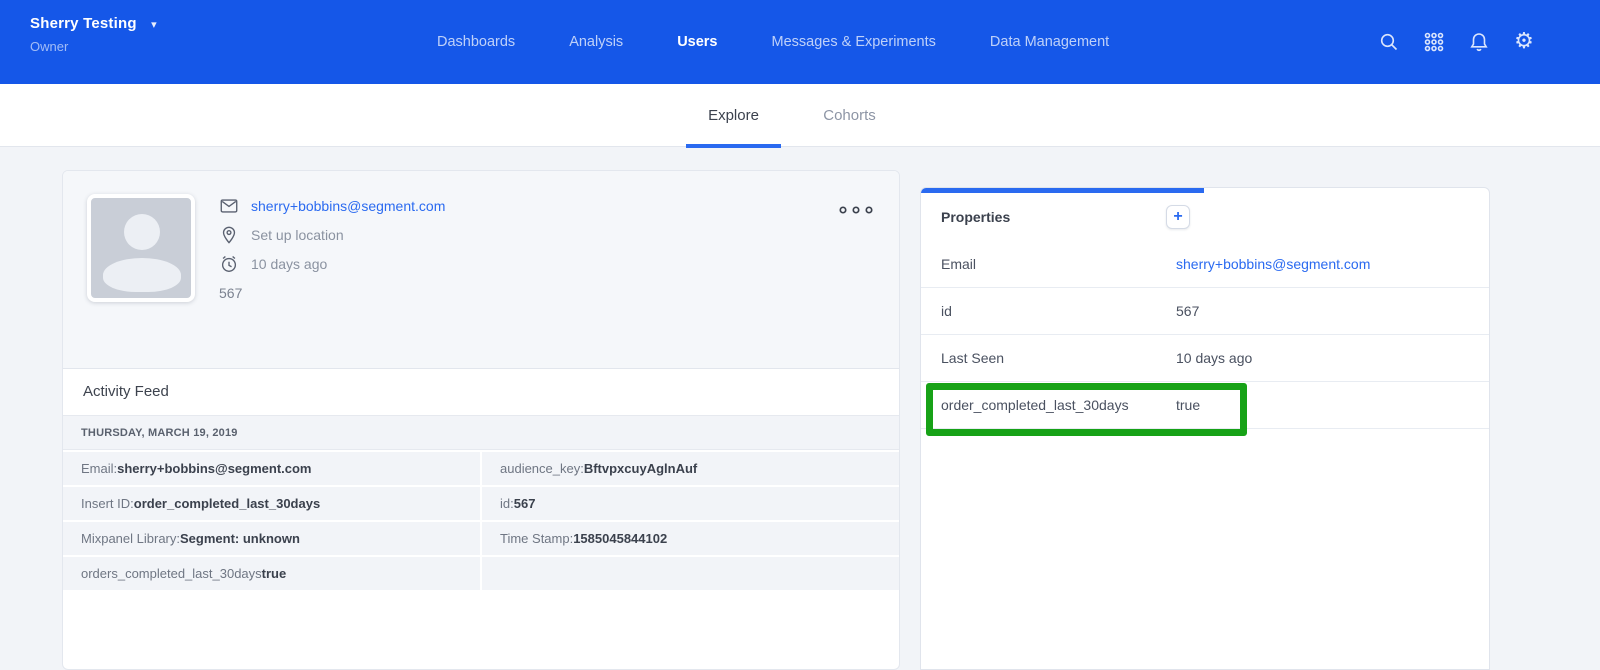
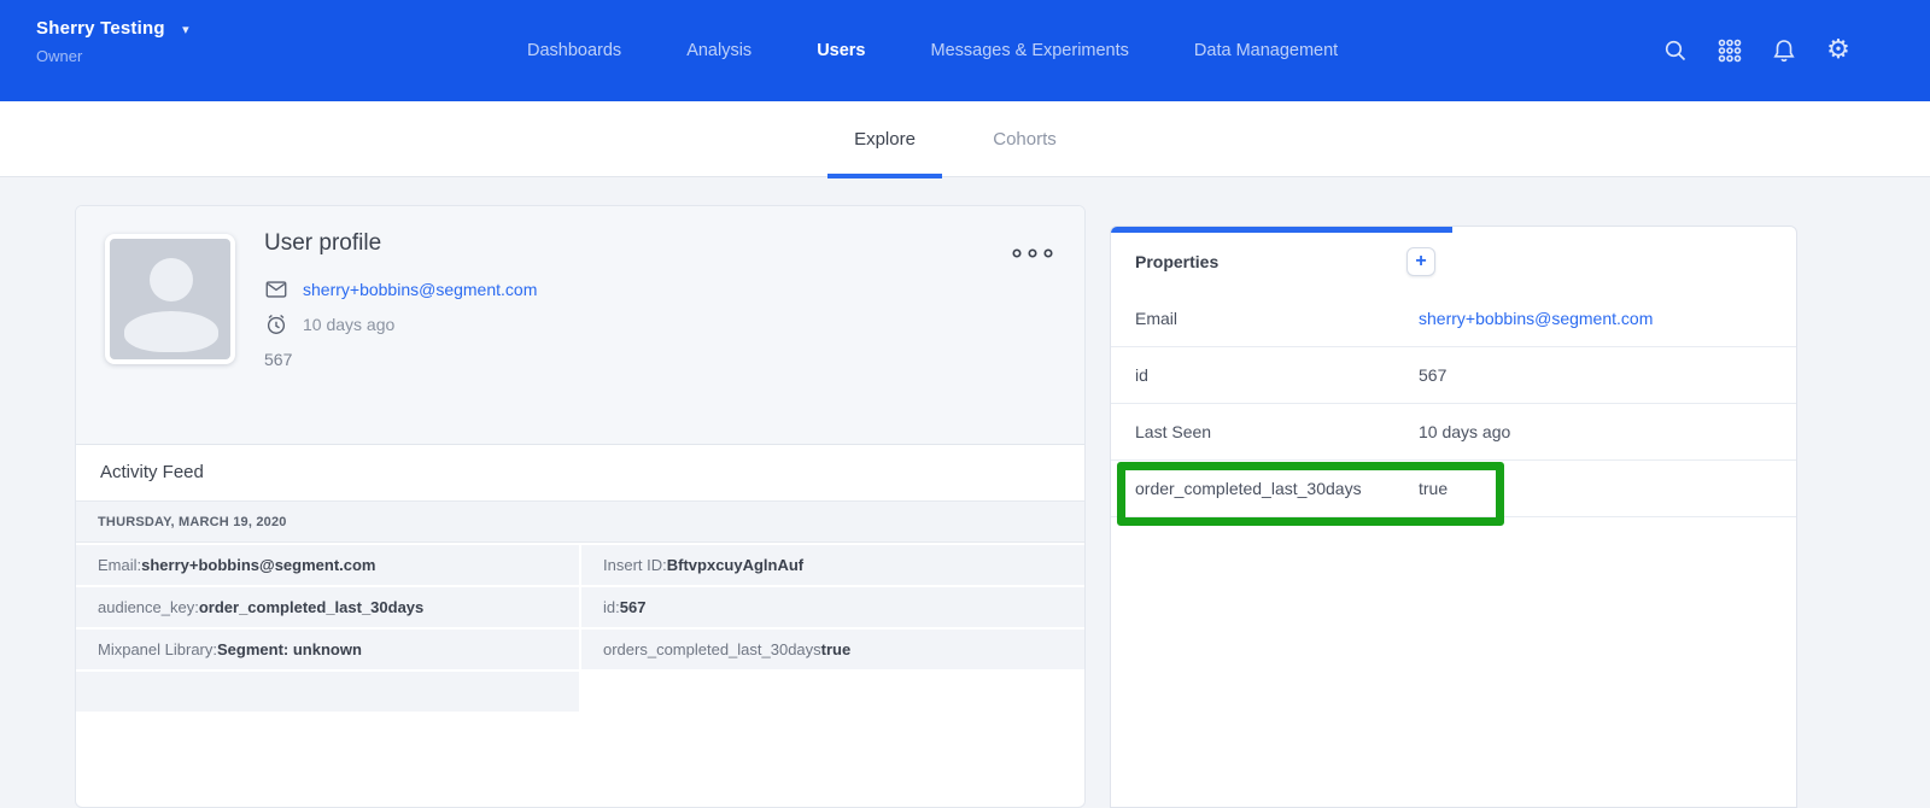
  Sherry Testing ▾
  Owner
  Dashboards
  Analysis
  Users
  Messages & Experiments
  Data Management
  ⚙
  Explore
  Cohorts
+ User profile
  sherry+bobbins@segment.com
- Set up location
  10 days ago
  567
  Activity Feed
- THURSDAY, MARCH 19, 2019
+ THURSDAY, MARCH 19, 2020
  Email:
  sherry+bobbins@segment.com
- audience_key:
+ Insert ID:
  BftvpxcuyAglnAuf
- Insert ID:
+ audience_key:
  order_completed_last_30days
  id:
  567
  Mixpanel Library:
  Segment: unknown
- Time Stamp:
- 1585045844102
  orders_completed_last_30days
  true
  Properties
  +
  Email
  sherry+bobbins@segment.com
  id
  567
  Last Seen
  10 days ago
  order_completed_last_30days
  true
